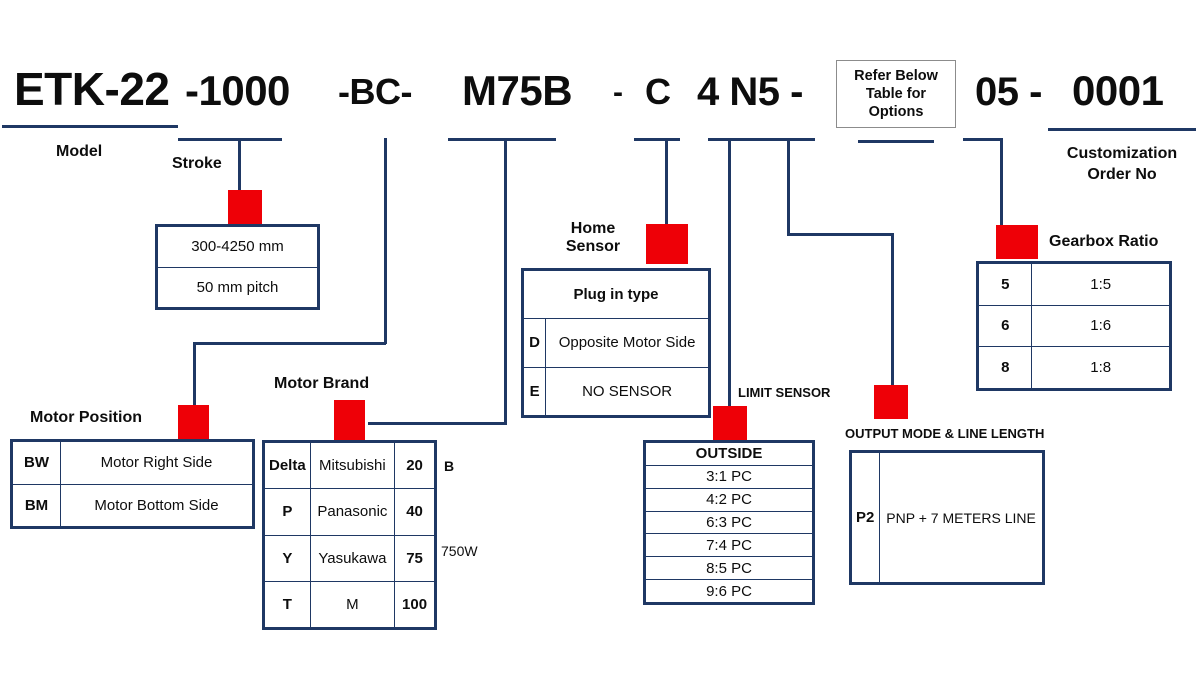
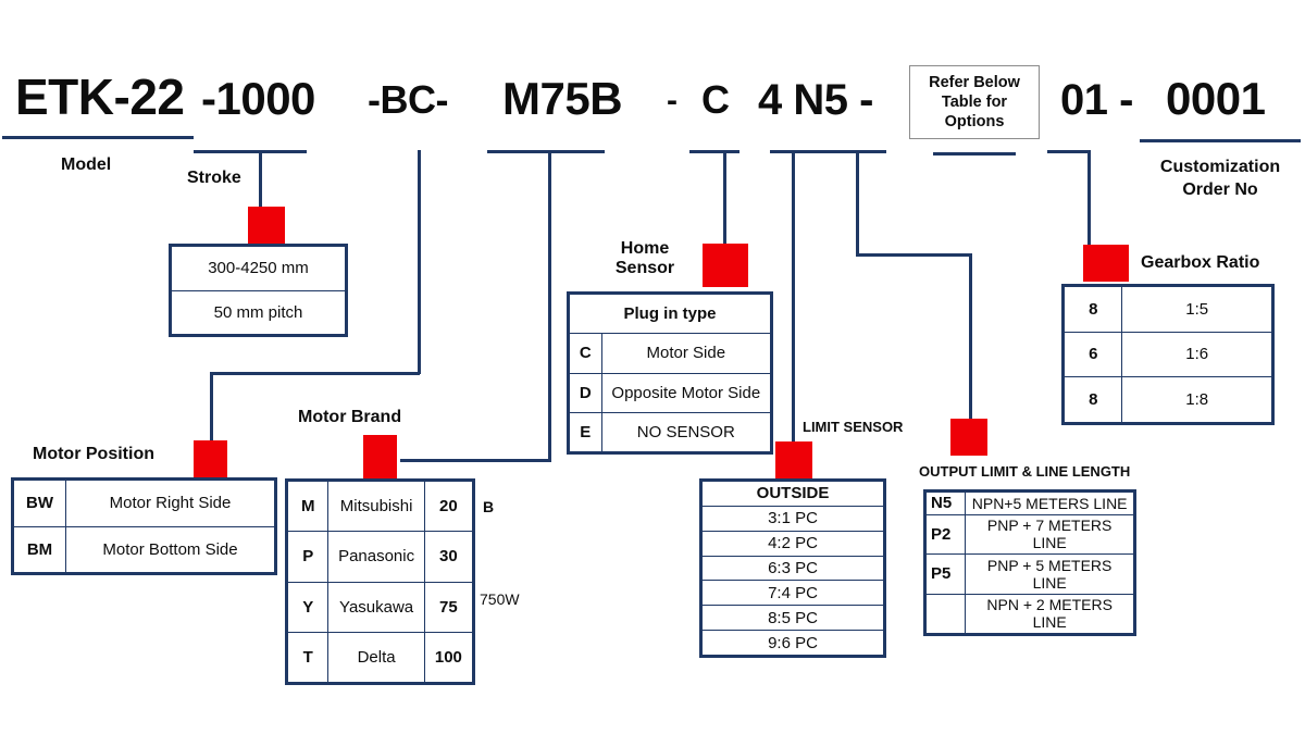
  ETK-22
  -1000
  -BC-
  M75B
  -
  C
  4 N5 -
- 05 -
+ 01 -
  0001
  Refer Below
  Table for
  Options
  Model
  Stroke
  300-4250 mm
  50 mm pitch
  Motor Position
  BW	Motor Right Side
  BM	Motor Bottom Side
  Motor Brand
- Delta	Mitsubishi	20
+ M	Mitsubishi	20
- P	Panasonic	40
+ P	Panasonic	30
  Y	Yasukawa	75
- T	M	100
+ T	Delta	100
  B
  750W
  Home
  Sensor
  Plug in type
+ C	Motor Side
  D	Opposite Motor Side
  E	NO SENSOR
  LIMIT SENSOR
  OUTSIDE
  3:1 PC
  4:2 PC
  6:3 PC
  7:4 PC
  8:5 PC
  9:6 PC
- OUTPUT MODE & LINE LENGTH
+ OUTPUT LIMIT & LINE LENGTH
+ N5	NPN+5 METERS LINE
  P2	PNP + 7 METERS LINE
+ P5	PNP + 5 METERS LINE
+ 	NPN + 2 METERS LINE
  Gearbox Ratio
- 5	1:5
+ 8	1:5
  6	1:6
  8	1:8
  Customization
  Order No
